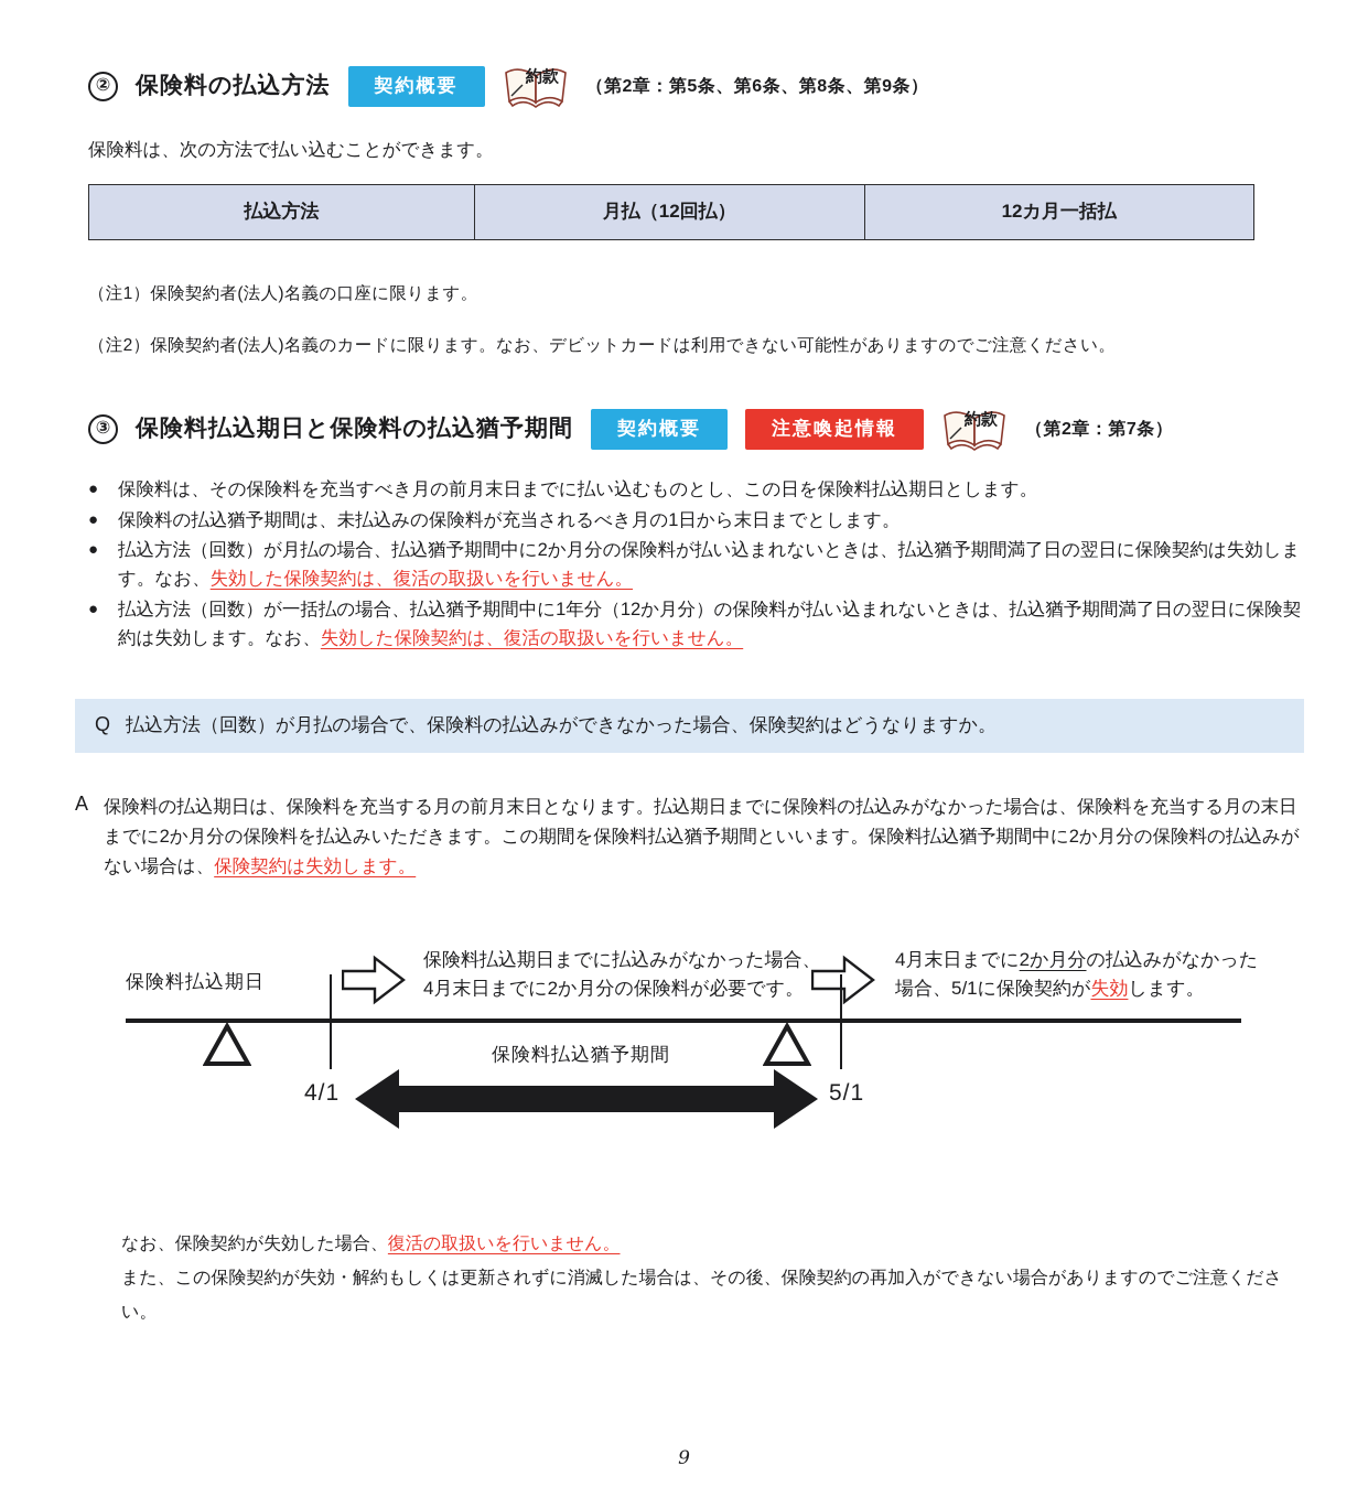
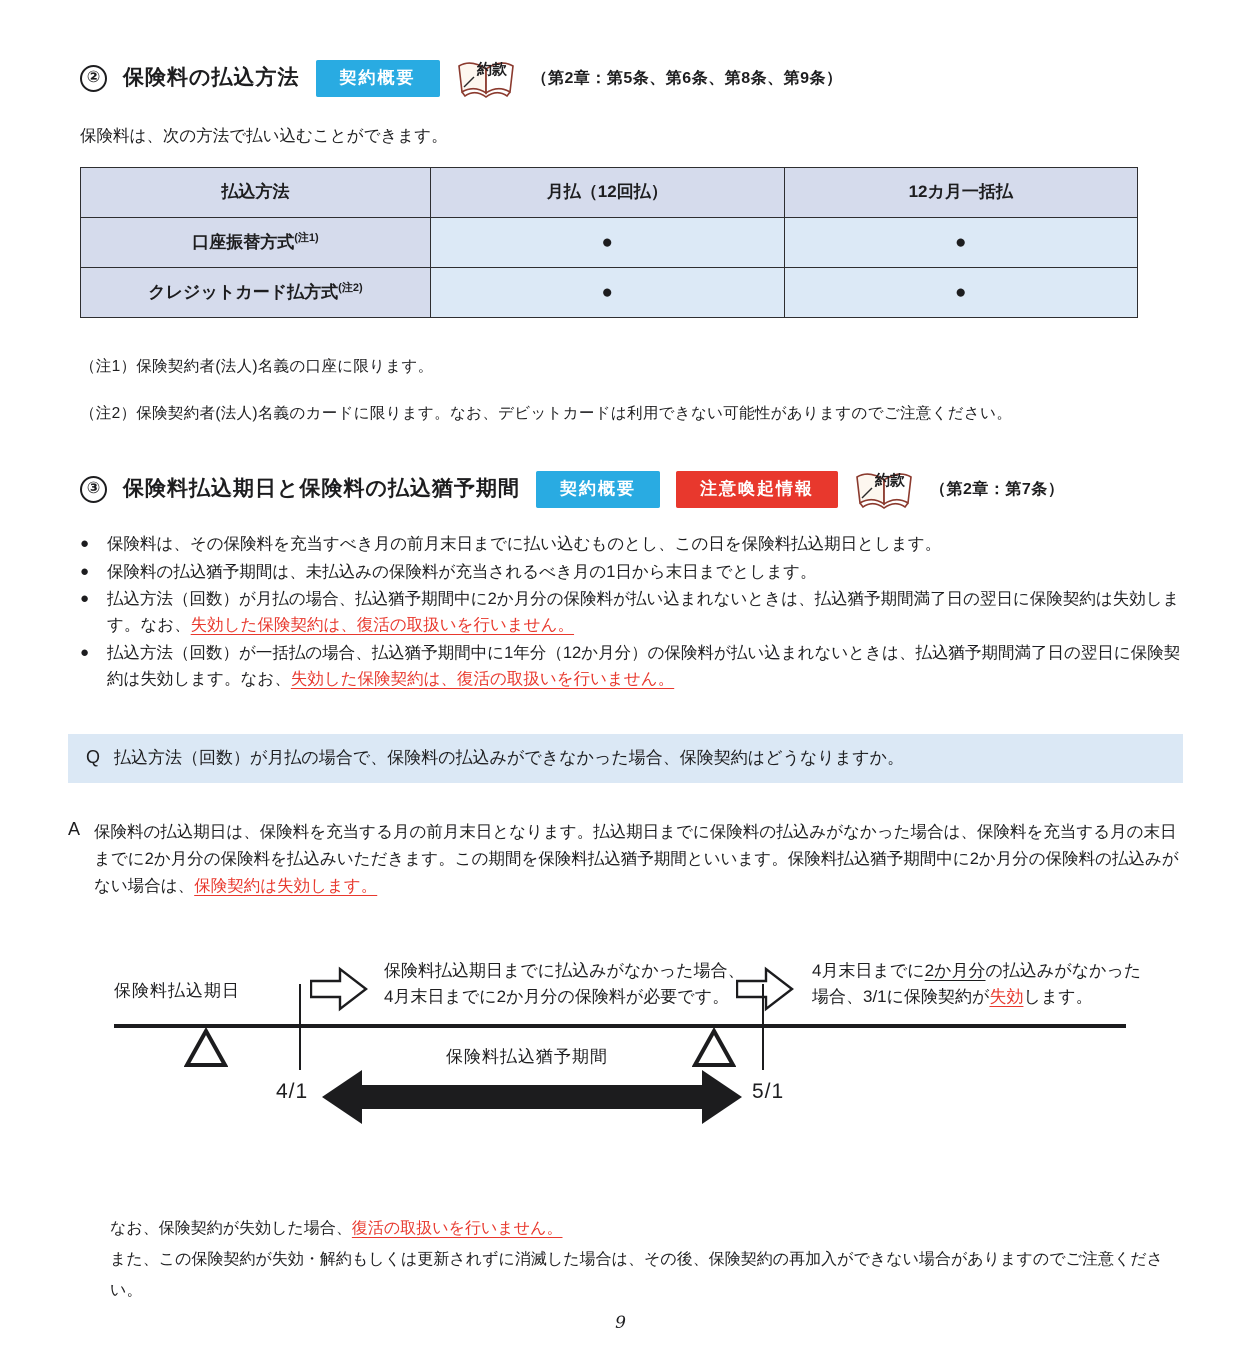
  ②
  保険料の払込方法
  契約概要
  約款
  （第2章：第5条、第6条、第8条、第9条）
  保険料は、次の方法で払い込むことができます。
  払込方法	月払（12回払）	12カ月一括払
+ 口座振替方式(注1)	●	●
+ クレジットカード払方式(注2)	●	●
  （注1）保険契約者(法人)名義の口座に限ります。
  （注2）保険契約者(法人)名義のカードに限ります。なお、デビットカードは利用できない可能性がありますのでご注意ください。
  ③
  保険料払込期日と保険料の払込猶予期間
  契約概要
  注意喚起情報
  約款
  （第2章：第7条）
  ●
  保険料は、その保険料を充当すべき月の前月末日までに払い込むものとし、この日を保険料払込期日とします。
  ●
  保険料の払込猶予期間は、未払込みの保険料が充当されるべき月の1日から末日までとします。
  ●
  払込方法（回数）が月払の場合、払込猶予期間中に2か月分の保険料が払い込まれないときは、払込猶予期間満了日の翌日に保険契約は失効します。なお、失効した保険契約は、復活の取扱いを行いません。
  ●
  払込方法（回数）が一括払の場合、払込猶予期間中に1年分（12か月分）の保険料が払い込まれないときは、払込猶予期間満了日の翌日に保険契約は失効します。なお、失効した保険契約は、復活の取扱いを行いません。
  Q
  払込方法（回数）が月払の場合で、保険料の払込みができなかった場合、保険契約はどうなりますか。
  A
  保険料の払込期日は、保険料を充当する月の前月末日となります。払込期日までに保険料の払込みがなかった場合は、保険料を充当する月の末日までに2か月分の保険料を払込みいただきます。この期間を保険料払込猶予期間といいます。保険料払込猶予期間中に2か月分の保険料の払込みがない場合は、保険契約は失効します。
  保険料払込期日
  保険料払込期日までに払込みがなかった場合、
  4月末日までに2か月分の保険料が必要です。
- 4月末日までに2か月分の払込みがなかった場合、5/1に保険契約が失効します。
+ 4月末日までに2か月分の払込みがなかった場合、3/1に保険契約が失効します。
  保険料払込猶予期間
  4/1
  5/1
  なお、保険契約が失効した場合、復活の取扱いを行いません。
  また、この保険契約が失効・解約もしくは更新されずに消滅した場合は、その後、保険契約の再加入ができない場合がありますのでご注意ください。
  9
